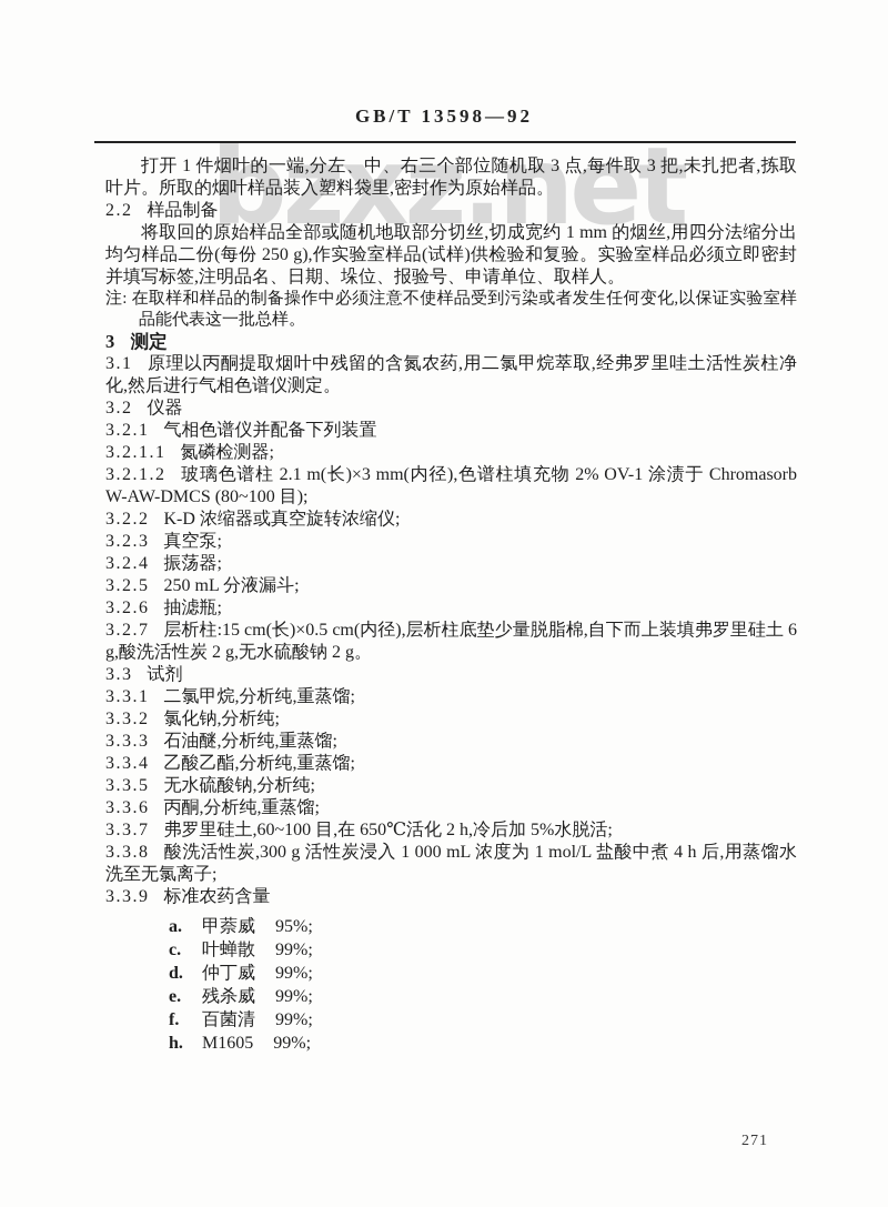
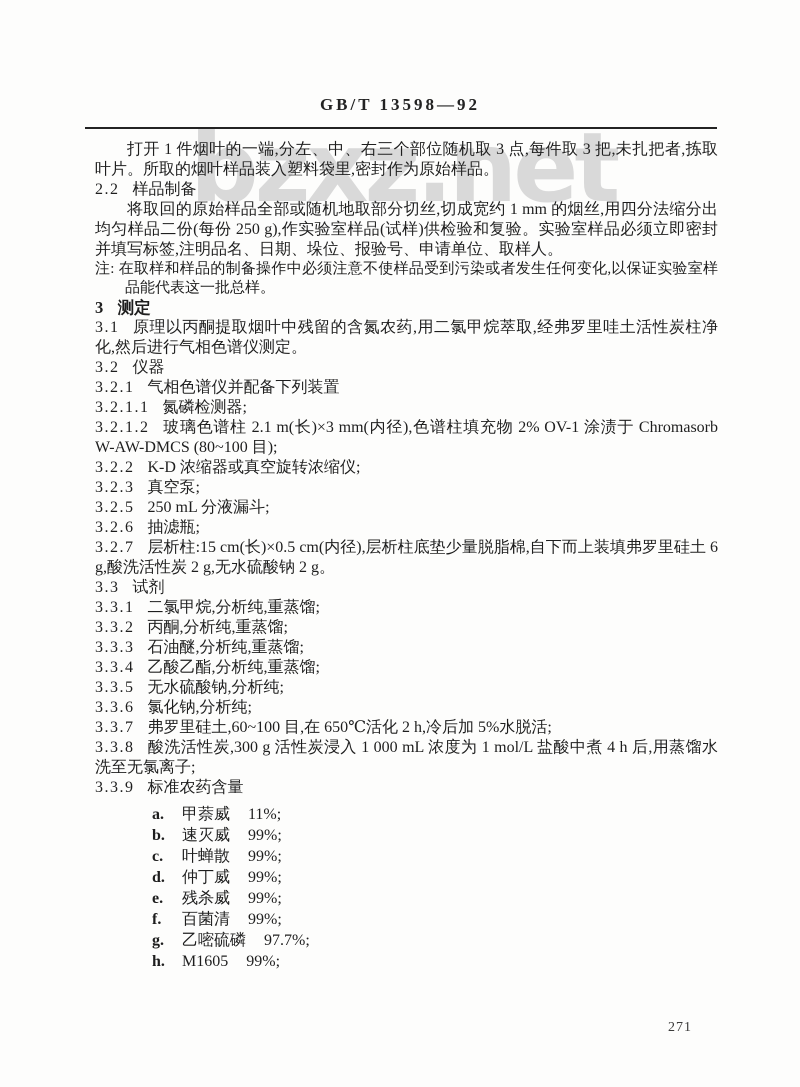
  bzxz.net
  GB/T 13598—92
  打开 1 件烟叶的一端,分左、中、右三个部位随机取 3 点,每件取 3 把,未扎把者,拣取叶片。所取的烟叶样品装入塑料袋里,密封作为原始样品。
  2.2 样品制备
  将取回的原始样品全部或随机地取部分切丝,切成宽约 1 mm 的烟丝,用四分法缩分出均匀样品二份(每份 250 g),作实验室样品(试样)供检验和复验。实验室样品必须立即密封并填写标签,注明品名、日期、垛位、报验号、申请单位、取样人。
  注: 在取样和样品的制备操作中必须注意不使样品受到污染或者发生任何变化,以保证实验室样品能代表这一批总样。
  3 测定
  3.1 原理以丙酮提取烟叶中残留的含氮农药,用二氯甲烷萃取,经弗罗里哇土活性炭柱净化,然后进行气相色谱仪测定。
  3.2 仪器
  3.2.1 气相色谱仪并配备下列装置
  3.2.1.1 氮磷检测器;
  3.2.1.2 玻璃色谱柱 2.1 m(长)×3 mm(内径),色谱柱填充物 2% OV-1 涂渍于 Chromasorb W-AW-DMCS (80~100 目);
  3.2.2 K-D 浓缩器或真空旋转浓缩仪;
  3.2.3 真空泵;
- 3.2.4 振荡器;
  3.2.5 250 mL 分液漏斗;
  3.2.6 抽滤瓶;
  3.2.7 层析柱:15 cm(长)×0.5 cm(内径),层析柱底垫少量脱脂棉,自下而上装填弗罗里硅土 6 g,酸洗活性炭 2 g,无水硫酸钠 2 g。
  3.3 试剂
  3.3.1 二氯甲烷,分析纯,重蒸馏;
- 3.3.2 氯化钠,分析纯;
+ 3.3.2 丙酮,分析纯,重蒸馏;
  3.3.3 石油醚,分析纯,重蒸馏;
  3.3.4 乙酸乙酯,分析纯,重蒸馏;
  3.3.5 无水硫酸钠,分析纯;
- 3.3.6 丙酮,分析纯,重蒸馏;
+ 3.3.6 氯化钠,分析纯;
  3.3.7 弗罗里硅土,60~100 目,在 650℃活化 2 h,冷后加 5%水脱活;
  3.3.8 酸洗活性炭,300 g 活性炭浸入 1 000 mL 浓度为 1 mol/L 盐酸中煮 4 h 后,用蒸馏水洗至无氯离子;
  3.3.9 标准农药含量
- a. 甲萘威 95%;
+ a. 甲萘威 11%;
+ b. 速灭威 99%;
  c. 叶蝉散 99%;
  d. 仲丁威 99%;
  e. 残杀威 99%;
  f. 百菌清 99%;
+ g. 乙嘧硫磷 97.7%;
  h. M1605 99%;
  271
